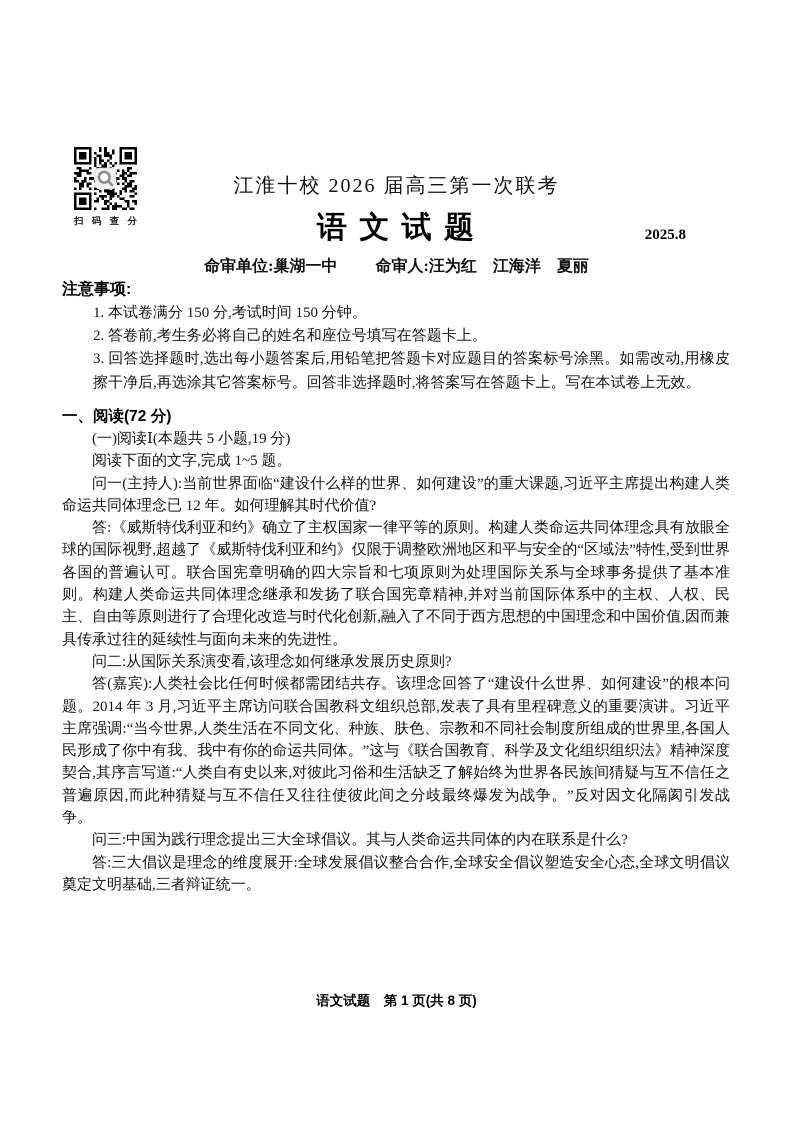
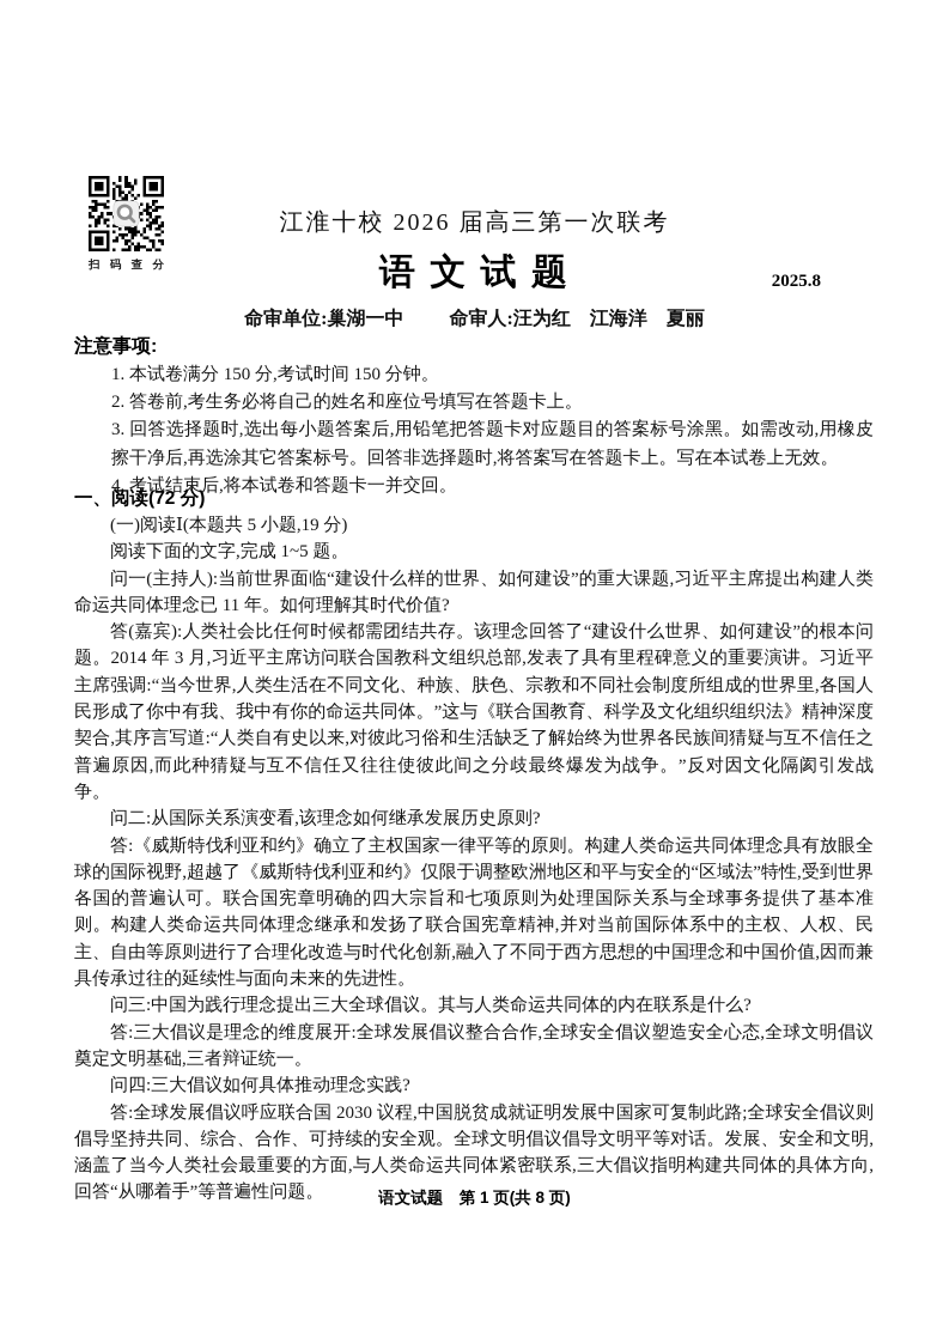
  扫 码 查 分
  江淮十校 2026 届高三第一次联考
  语 文 试 题
  2025.8
  命审单位:巢湖一中 命审人:汪为红 江海洋 夏丽
  注意事项:
  1. 本试卷满分 150 分,考试时间 150 分钟。
  2. 答卷前,考生务必将自己的姓名和座位号填写在答题卡上。
  3. 回答选择题时,选出每小题答案后,用铅笔把答题卡对应题目的答案标号涂黑。如需改动,用橡皮擦干净后,再选涂其它答案标号。回答非选择题时,将答案写在答题卡上。写在本试卷上无效。
+ 4. 考试结束后,将本试卷和答题卡一并交回。
  一、阅读(72 分)
  (一)阅读Ⅰ(本题共 5 小题,19 分)
  阅读下面的文字,完成 1~5 题。
- 问一(主持人):当前世界面临“建设什么样的世界、如何建设”的重大课题,习近平主席提出构建人类命运共同体理念已 12 年。如何理解其时代价值?
+ 问一(主持人):当前世界面临“建设什么样的世界、如何建设”的重大课题,习近平主席提出构建人类命运共同体理念已 11 年。如何理解其时代价值?
- 答:《威斯特伐利亚和约》确立了主权国家一律平等的原则。构建人类命运共同体理念具有放眼全球的国际视野,超越了《威斯特伐利亚和约》仅限于调整欧洲地区和平与安全的“区域法”特性,受到世界各国的普遍认可。联合国宪章明确的四大宗旨和七项原则为处理国际关系与全球事务提供了基本准则。构建人类命运共同体理念继承和发扬了联合国宪章精神,并对当前国际体系中的主权、人权、民主、自由等原则进行了合理化改造与时代化创新,融入了不同于西方思想的中国理念和中国价值,因而兼具传承过往的延续性与面向未来的先进性。
+ 答(嘉宾):人类社会比任何时候都需团结共存。该理念回答了“建设什么世界、如何建设”的根本问题。2014 年 3 月,习近平主席访问联合国教科文组织总部,发表了具有里程碑意义的重要演讲。习近平主席强调:“当今世界,人类生活在不同文化、种族、肤色、宗教和不同社会制度所组成的世界里,各国人民形成了你中有我、我中有你的命运共同体。”这与《联合国教育、科学及文化组织组织法》精神深度契合,其序言写道:“人类自有史以来,对彼此习俗和生活缺乏了解始终为世界各民族间猜疑与互不信任之普遍原因,而此种猜疑与互不信任又往往使彼此间之分歧最终爆发为战争。”反对因文化隔阂引发战争。
  问二:从国际关系演变看,该理念如何继承发展历史原则?
- 答(嘉宾):人类社会比任何时候都需团结共存。该理念回答了“建设什么世界、如何建设”的根本问题。2014 年 3 月,习近平主席访问联合国教科文组织总部,发表了具有里程碑意义的重要演讲。习近平主席强调:“当今世界,人类生活在不同文化、种族、肤色、宗教和不同社会制度所组成的世界里,各国人民形成了你中有我、我中有你的命运共同体。”这与《联合国教育、科学及文化组织组织法》精神深度契合,其序言写道:“人类自有史以来,对彼此习俗和生活缺乏了解始终为世界各民族间猜疑与互不信任之普遍原因,而此种猜疑与互不信任又往往使彼此间之分歧最终爆发为战争。”反对因文化隔阂引发战争。
+ 答:《威斯特伐利亚和约》确立了主权国家一律平等的原则。构建人类命运共同体理念具有放眼全球的国际视野,超越了《威斯特伐利亚和约》仅限于调整欧洲地区和平与安全的“区域法”特性,受到世界各国的普遍认可。联合国宪章明确的四大宗旨和七项原则为处理国际关系与全球事务提供了基本准则。构建人类命运共同体理念继承和发扬了联合国宪章精神,并对当前国际体系中的主权、人权、民主、自由等原则进行了合理化改造与时代化创新,融入了不同于西方思想的中国理念和中国价值,因而兼具传承过往的延续性与面向未来的先进性。
  问三:中国为践行理念提出三大全球倡议。其与人类命运共同体的内在联系是什么?
  答:三大倡议是理念的维度展开:全球发展倡议整合合作,全球安全倡议塑造安全心态,全球文明倡议奠定文明基础,三者辩证统一。
+ 问四:三大倡议如何具体推动理念实践?
+ 答:全球发展倡议呼应联合国 2030 议程,中国脱贫成就证明发展中国家可复制此路;全球安全倡议则倡导坚持共同、综合、合作、可持续的安全观。全球文明倡议倡导文明平等对话。发展、安全和文明,涵盖了当今人类社会最重要的方面,与人类命运共同体紧密联系,三大倡议指明构建共同体的具体方向,回答“从哪着手”等普遍性问题。
  语文试题 第 1 页(共 8 页)
